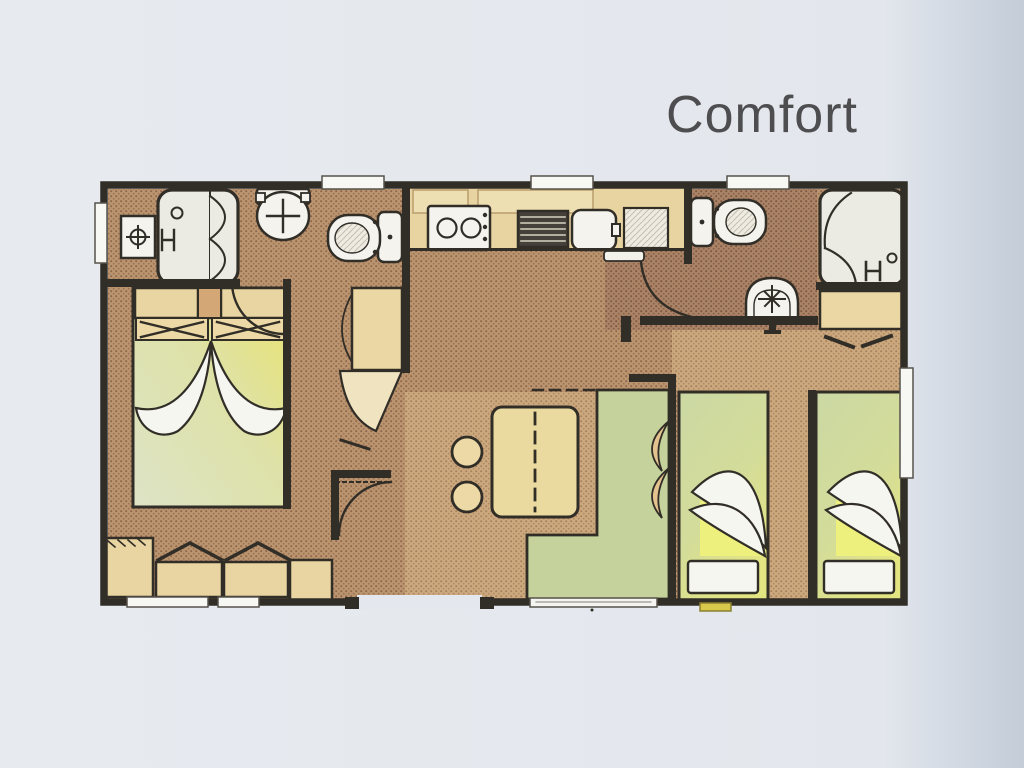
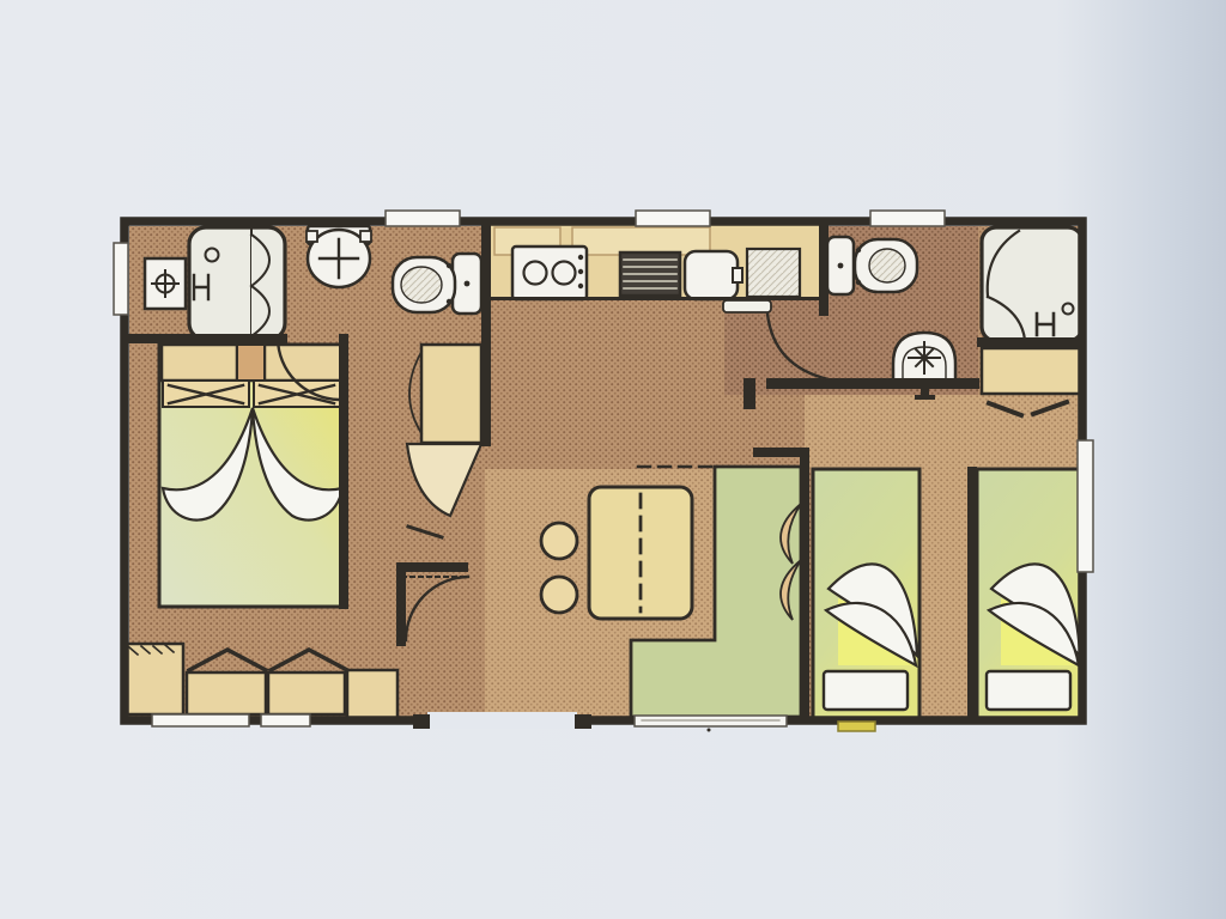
- Comfort
